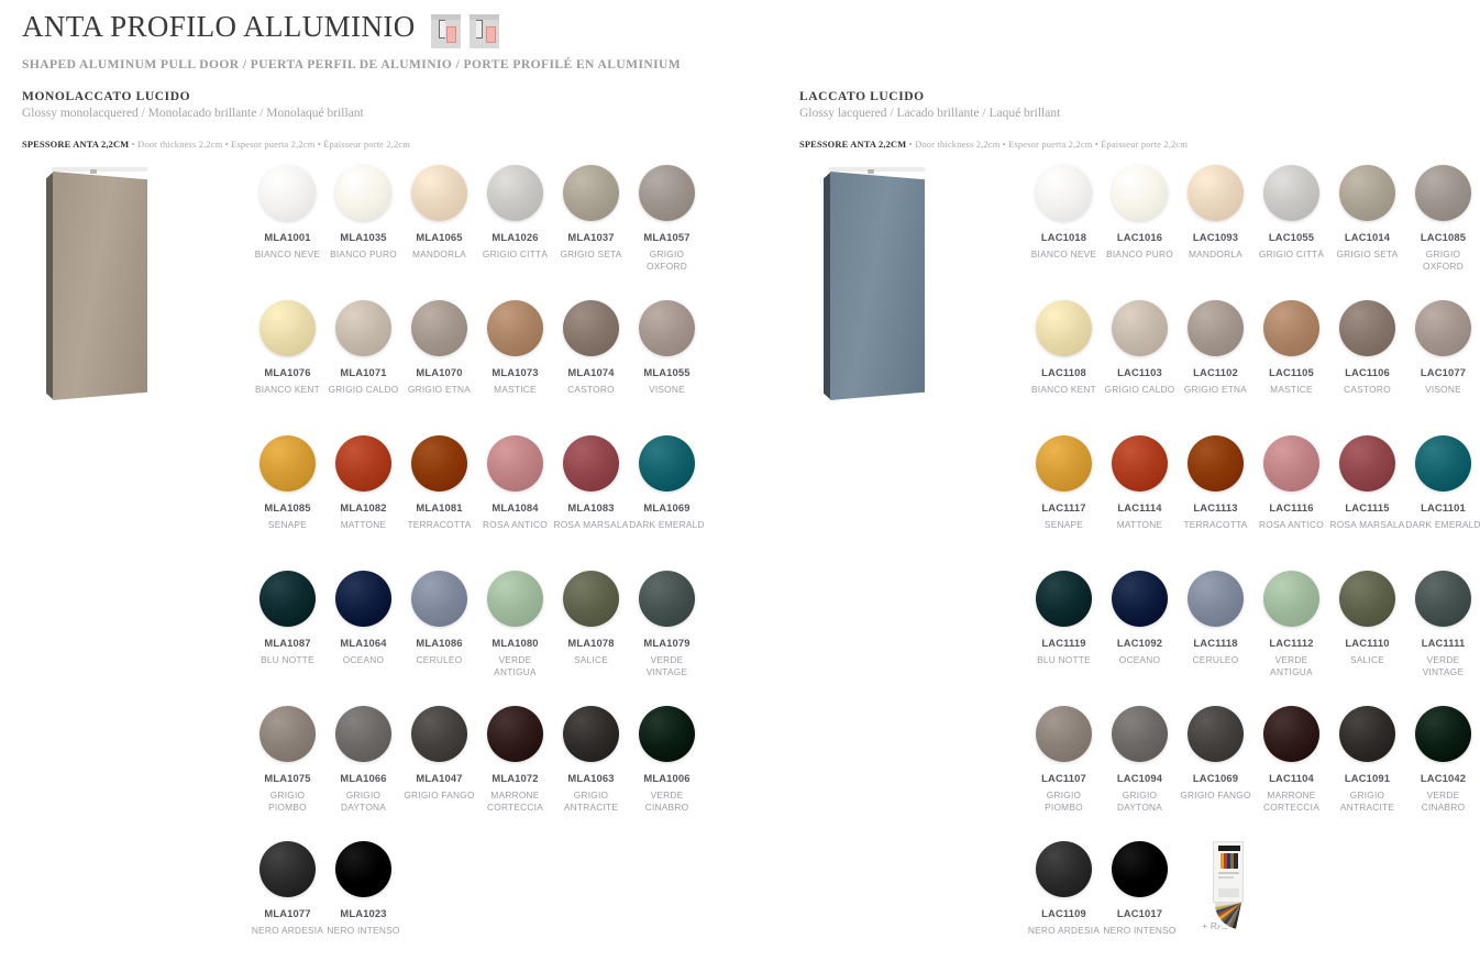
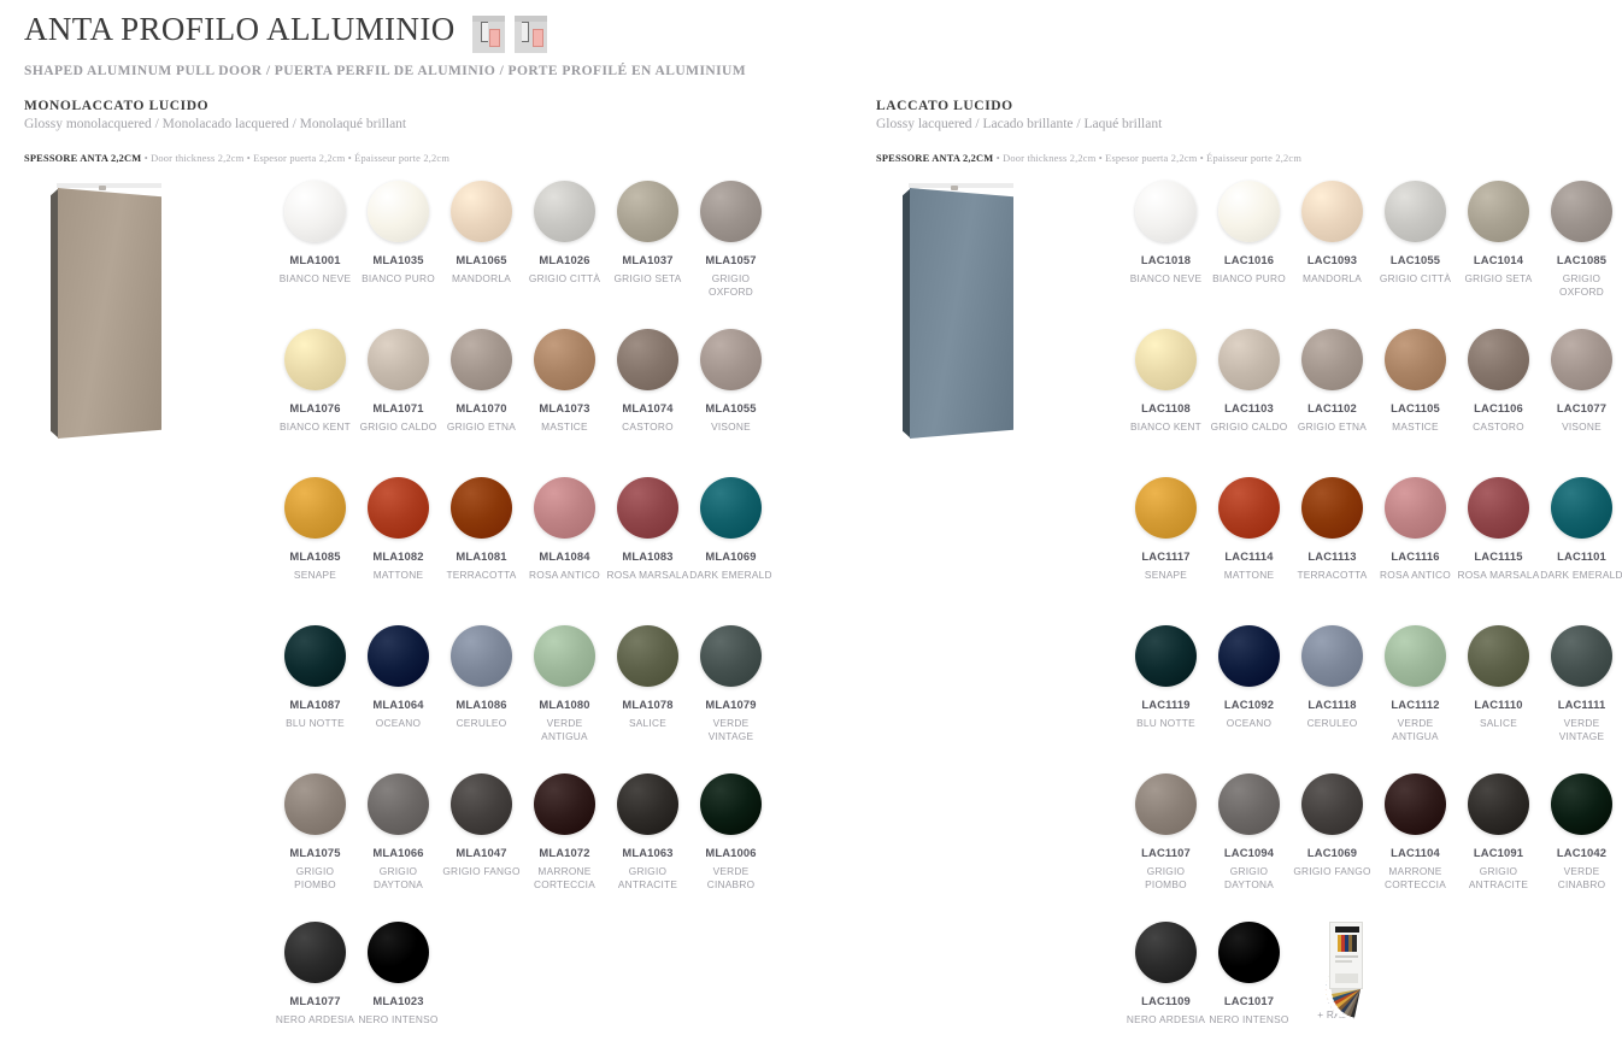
  ANTA PROFILO ALLUMINIO
  SHAPED ALUMINUM PULL DOOR / PUERTA PERFIL DE ALUMINIO / PORTE PROFILÉ EN ALUMINIUM
  MONOLACCATO LUCIDO
- Glossy monolacquered / Monolacado brillante / Monolaqué brillant
+ Glossy monolacquered / Monolacado lacquered / Monolaqué brillant
  SPESSORE ANTA 2,2CM • Door thickness 2,2cm • Espesor puerta 2,2cm • Épaisseur porte 2,2cm
  MLA1001
  BIANCO NEVE
  MLA1035
  BIANCO PURO
  MLA1065
  MANDORLA
  MLA1026
  GRIGIO CITTÀ
  MLA1037
  GRIGIO SETA
  MLA1057
  GRIGIO
  OXFORD
  MLA1076
  BIANCO KENT
  MLA1071
  GRIGIO CALDO
  MLA1070
  GRIGIO ETNA
  MLA1073
  MASTICE
  MLA1074
  CASTORO
  MLA1055
  VISONE
  MLA1085
  SENAPE
  MLA1082
  MATTONE
  MLA1081
  TERRACOTTA
  MLA1084
  ROSA ANTICO
  MLA1083
  ROSA MARSALA
  MLA1069
  DARK EMERALD
  MLA1087
  BLU NOTTE
  MLA1064
  OCEANO
  MLA1086
  CERULEO
  MLA1080
  VERDE
  ANTIGUA
  MLA1078
  SALICE
  MLA1079
  VERDE
  VINTAGE
  MLA1075
  GRIGIO
  PIOMBO
  MLA1066
  GRIGIO
  DAYTONA
  MLA1047
  GRIGIO FANGO
  MLA1072
  MARRONE
  CORTECCIA
  MLA1063
  GRIGIO
  ANTRACITE
  MLA1006
  VERDE
  CINABRO
  MLA1077
  NERO ARDESIA
  MLA1023
  NERO INTENSO
  LACCATO LUCIDO
  Glossy lacquered / Lacado brillante / Laqué brillant
  SPESSORE ANTA 2,2CM • Door thickness 2,2cm • Espesor puerta 2,2cm • Épaisseur porte 2,2cm
  LAC1018
  BIANCO NEVE
  LAC1016
  BIANCO PURO
  LAC1093
  MANDORLA
  LAC1055
  GRIGIO CITTÀ
  LAC1014
  GRIGIO SETA
  LAC1085
  GRIGIO
  OXFORD
  LAC1108
  BIANCO KENT
  LAC1103
  GRIGIO CALDO
  LAC1102
  GRIGIO ETNA
  LAC1105
  MASTICE
  LAC1106
  CASTORO
  LAC1077
  VISONE
  LAC1117
  SENAPE
  LAC1114
  MATTONE
  LAC1113
  TERRACOTTA
  LAC1116
  ROSA ANTICO
  LAC1115
  ROSA MARSALA
  LAC1101
  DARK EMERALD
  LAC1119
  BLU NOTTE
  LAC1092
  OCEANO
  LAC1118
  CERULEO
  LAC1112
  VERDE
  ANTIGUA
  LAC1110
  SALICE
  LAC1111
  VERDE
  VINTAGE
  LAC1107
  GRIGIO
  PIOMBO
  LAC1094
  GRIGIO
  DAYTONA
  LAC1069
  GRIGIO FANGO
  LAC1104
  MARRONE
  CORTECCIA
  LAC1091
  GRIGIO
  ANTRACITE
  LAC1042
  VERDE
  CINABRO
  LAC1109
  NERO ARDESIA
  LAC1017
  NERO INTENSO
